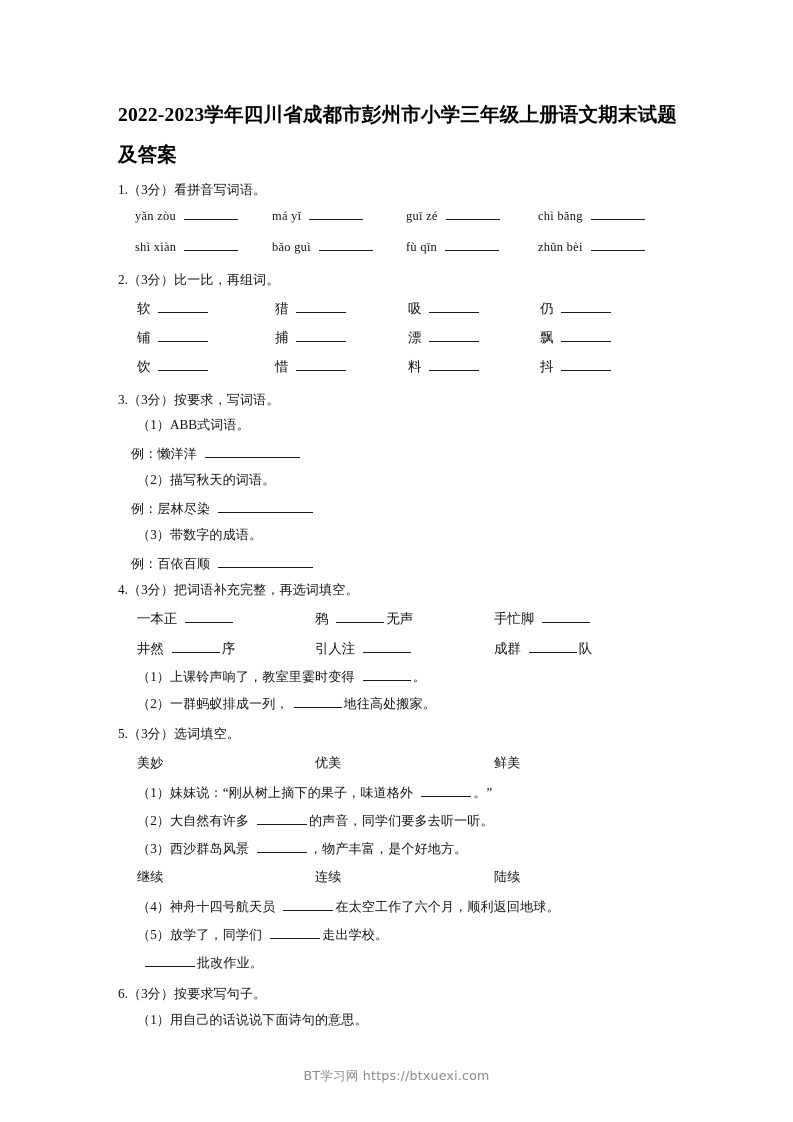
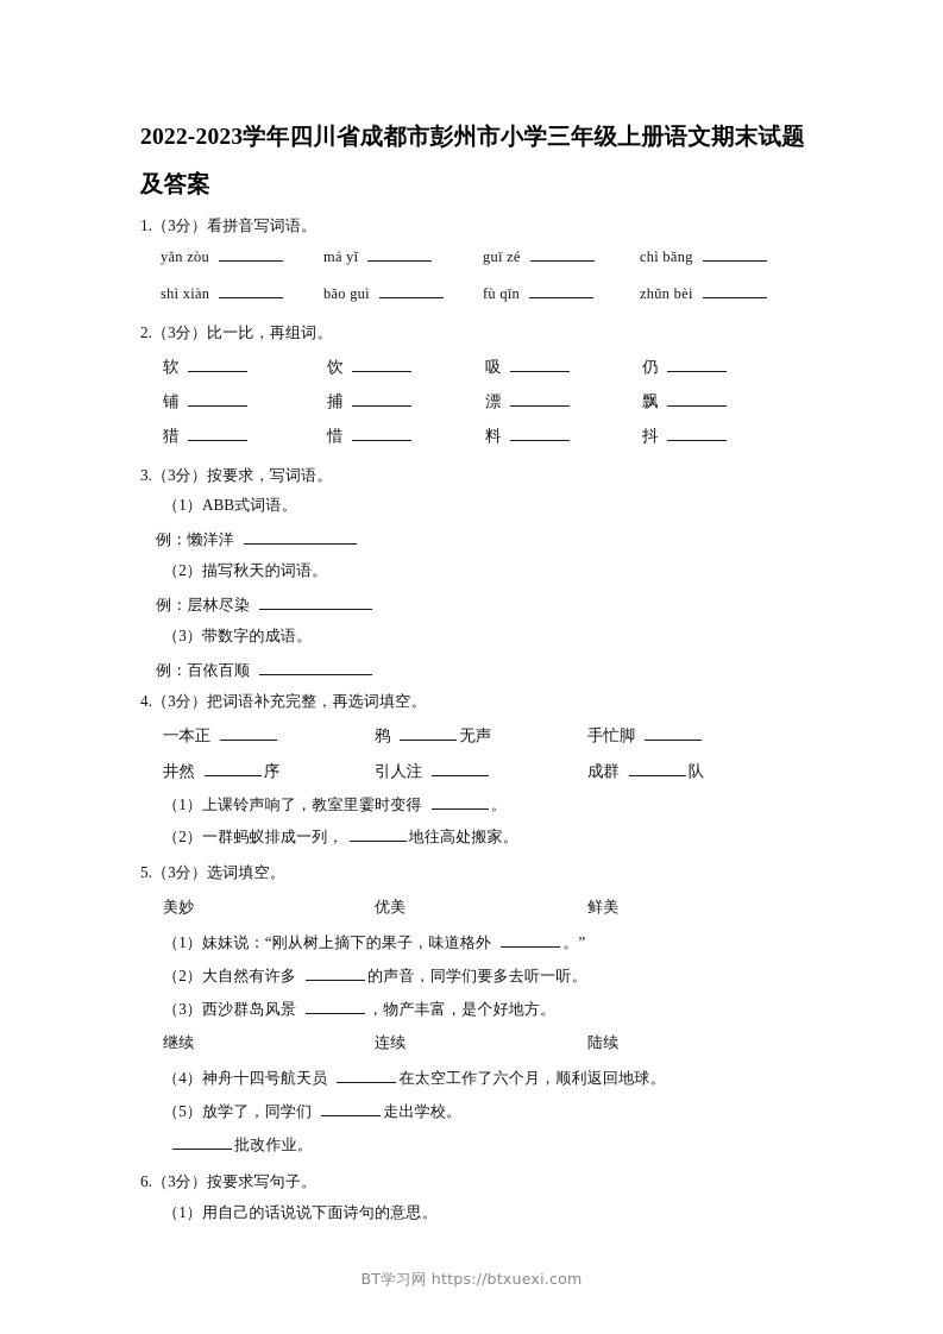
  2022-2023学年四川省成都市彭州市小学三年级上册语文期末试题及答案
  1.（3分）看拼音写词语。
  yǎn zòu
  má yǐ
  guī zé
  chì bǎng
  shì xiàn
  bǎo guì
  fù qīn
  zhǔn bèi
  2.（3分）比一比，再组词。
  软
- 猎
+ 饮
  吸
  仍
  铺
  捕
  漂
  飘
- 饮
+ 猎
  惜
  料
  抖
  3.（3分）按要求，写词语。
  （1）ABB式词语。
  例：懒洋洋
  （2）描写秋天的词语。
  例：层林尽染
  （3）带数字的成语。
  例：百依百顺
  4.（3分）把词语补充完整，再选词填空。
  一本正
  鸦
  无声
  手忙脚
  井然
  序
  引人注
  成群
  队
  （1）上课铃声响了，教室里霎时变得
  。
  （2）一群蚂蚁排成一列，
  地往高处搬家。
  5.（3分）选词填空。
  美妙
  优美
  鲜美
  （1）妹妹说：“刚从树上摘下的果子，味道格外
  。”
  （2）大自然有许多
  的声音，同学们要多去听一听。
  （3）西沙群岛风景
  ，物产丰富，是个好地方。
  继续
  连续
  陆续
  （4）神舟十四号航天员
  在太空工作了六个月，顺利返回地球。
  （5）放学了，同学们
  走出学校。
  批改作业。
  6.（3分）按要求写句子。
  （1）用自己的话说说下面诗句的意思。
  BT学习网 https://btxuexi.com
